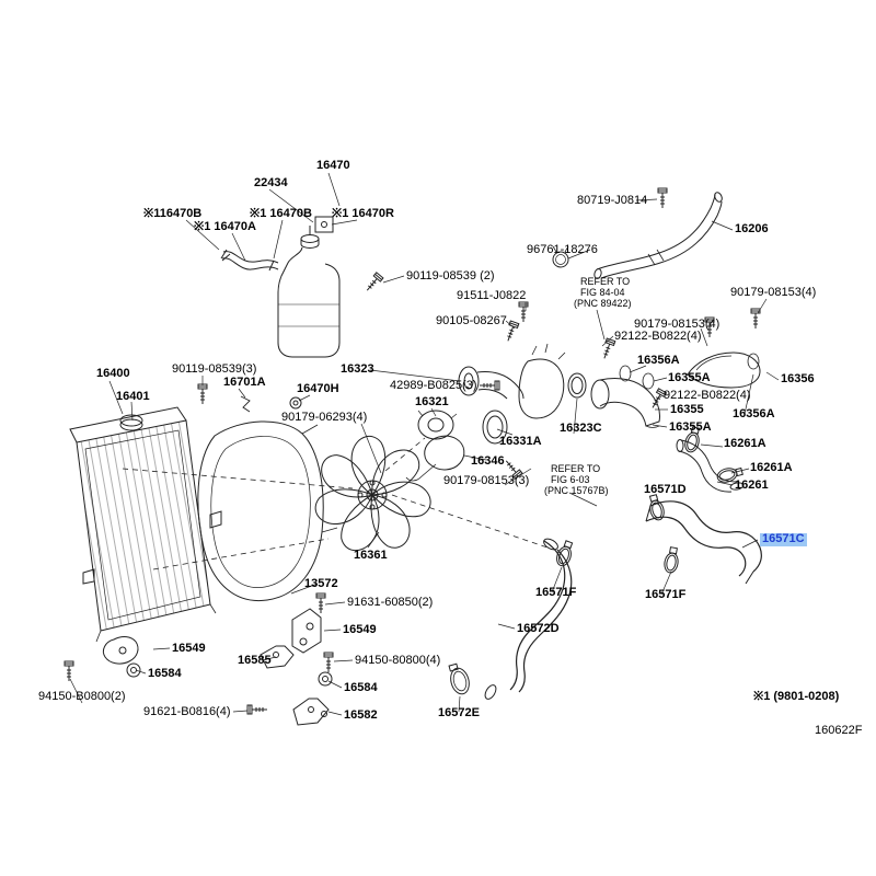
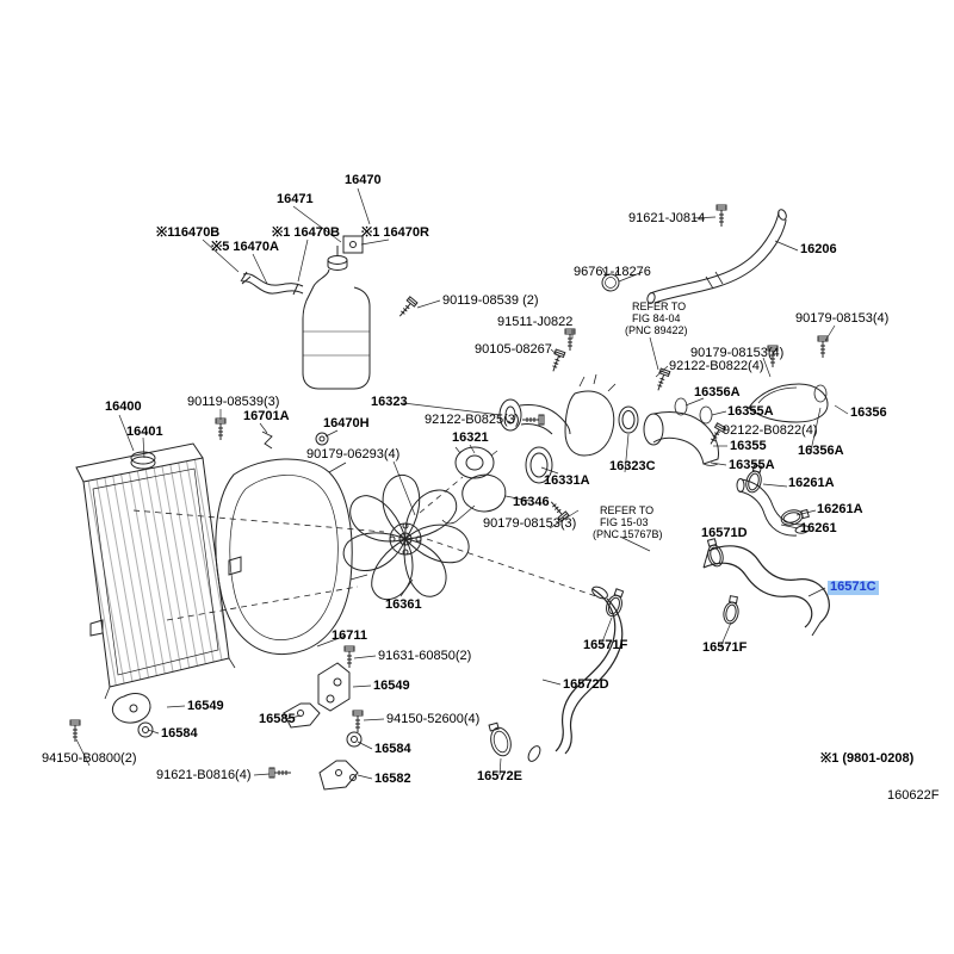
  16470
- 22434
+ 16471
  ※116470B
  ※1 16470B
- ※1 16470A
+ ※5 16470A
  ※1 16470R
  90119-08539 (2)
  91511-J0822
  90105-08267
- 80719-J0814
+ 91621-J0814
  96761-18276
  16206
  90179-08153(4)
  REFER TO
  FIG 84-04
  (PNC 89422)
  90179-08153(4)
  92122-B0822(4)
  16356A
  16355A
  16356
  92122-B0822(4)
  16355
  16355A
  16356A
  16323
- 42989-B0825(3)
+ 92122-B0825(3)
  16321
  16331A
  16323C
  16346
  90179-08153(3)
  REFER TO
- FIG 6-03
+ FIG 15-03
  (PNC 15767B)
  16400
  16401
  90119-08539(3)
  16701A
  16470H
  90179-06293(4)
  16571D
  16261A
  16261A
  16261
  16571C
  16571F
  16571F
  16572D
  16572E
  16361
- 13572
+ 16711
  91631-60850(2)
  16549
  16585
- 94150-80800(4)
+ 94150-52600(4)
  16584
  16582
  94150-B0800(2)
  16584
  16549
  91621-B0816(4)
  ※1 (9801-0208)
  160622F
